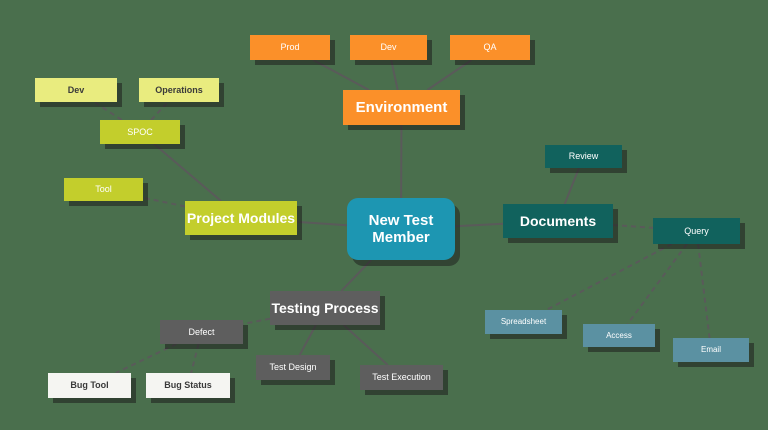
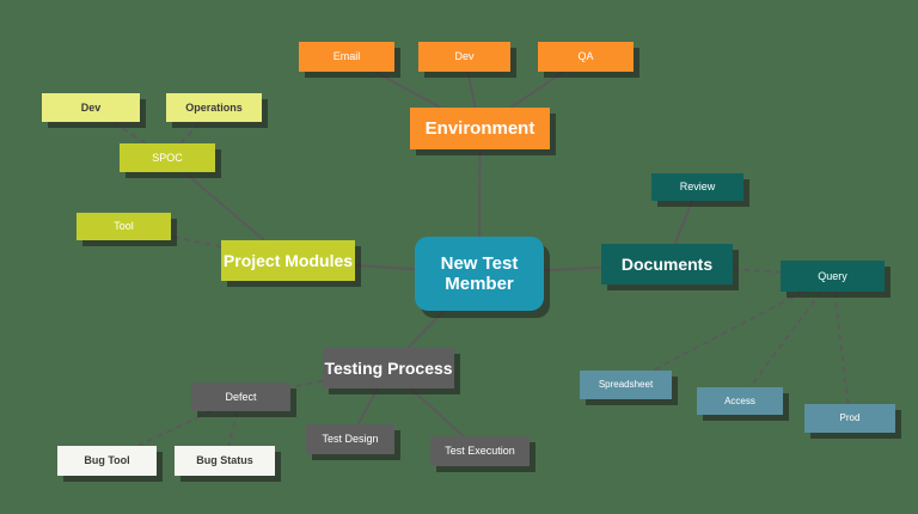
  New Test Member
  Environment
- Prod
+ Email
  Dev
  QA
  Project Modules
  SPOC
  Tool
  Dev
  Operations
  Documents
  Review
  Query
  Spreadsheet
  Access
- Email
+ Prod
  Testing Process
  Defect
  Test Design
  Test Execution
  Bug Tool
  Bug Status
